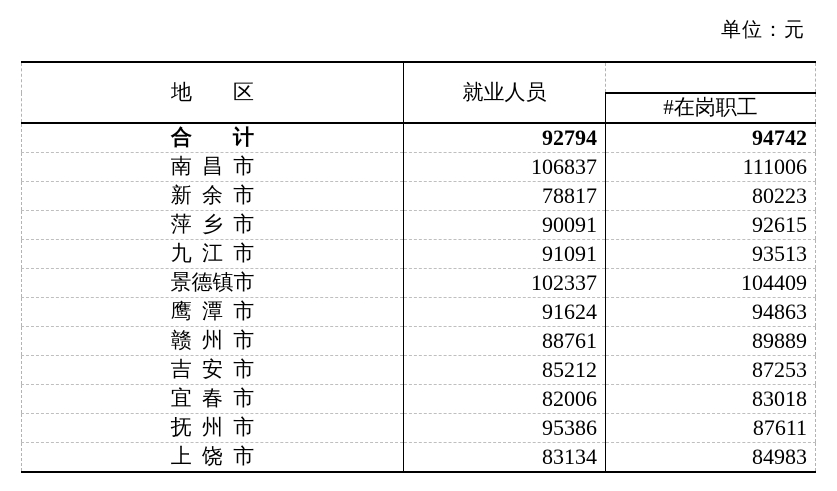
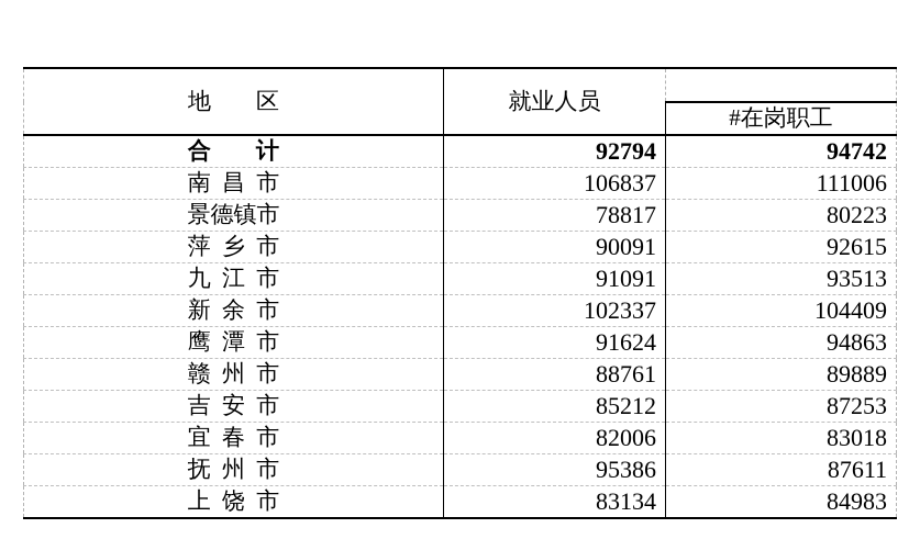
- 单位：元
  地 区	就业人员
  #在岗职工
  合 计	92794	94742
  南 昌 市	106837	111006
- 新 余 市	78817	80223
+ 景德镇市	78817	80223
  萍 乡 市	90091	92615
  九 江 市	91091	93513
- 景德镇市	102337	104409
+ 新 余 市	102337	104409
  鹰 潭 市	91624	94863
  赣 州 市	88761	89889
  吉 安 市	85212	87253
  宜 春 市	82006	83018
  抚 州 市	95386	87611
  上 饶 市	83134	84983
